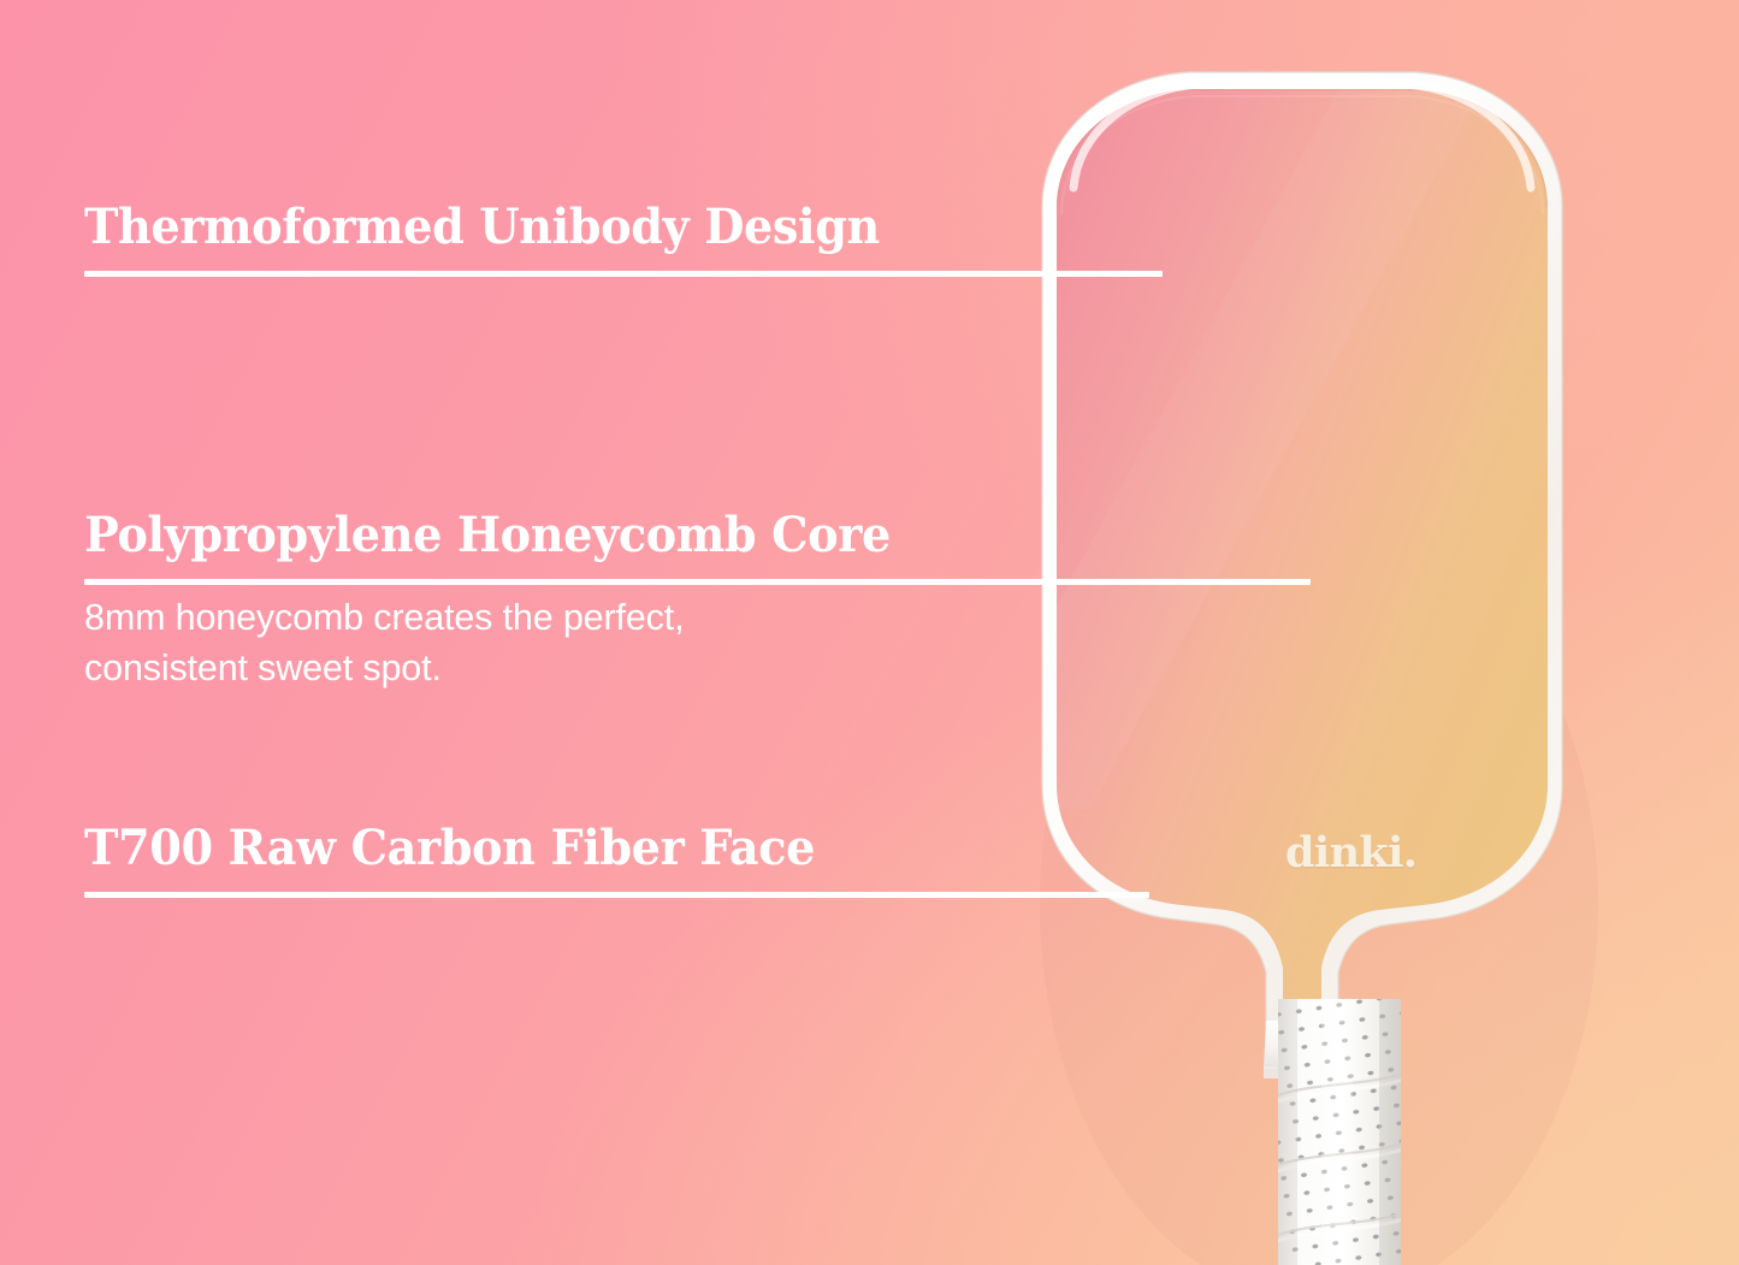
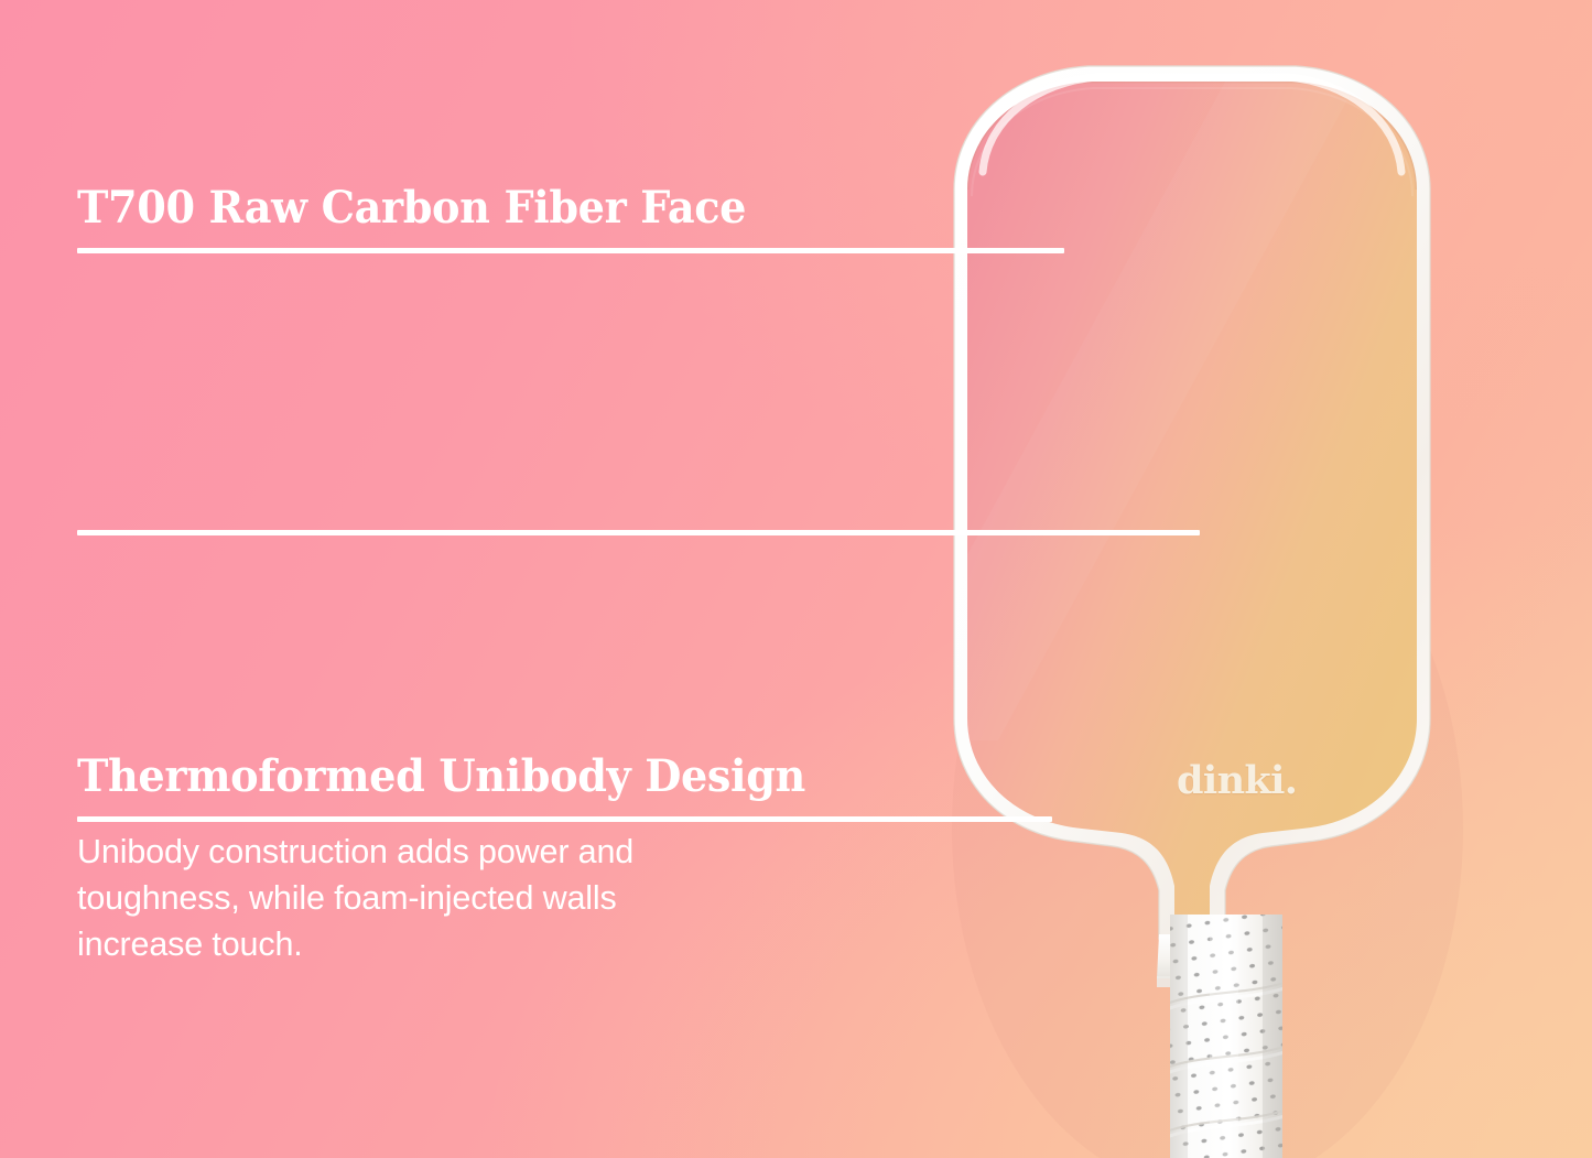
  dinki.
- Thermoformed Unibody Design
+ T700 Raw Carbon Fiber Face
- Polypropylene Honeycomb Core
- 8mm honeycomb creates the perfect,
- consistent sweet spot.
- T700 Raw Carbon Fiber Face
+ Thermoformed Unibody Design
+ Unibody construction adds power and
+ toughness, while foam-injected walls
+ increase touch.
